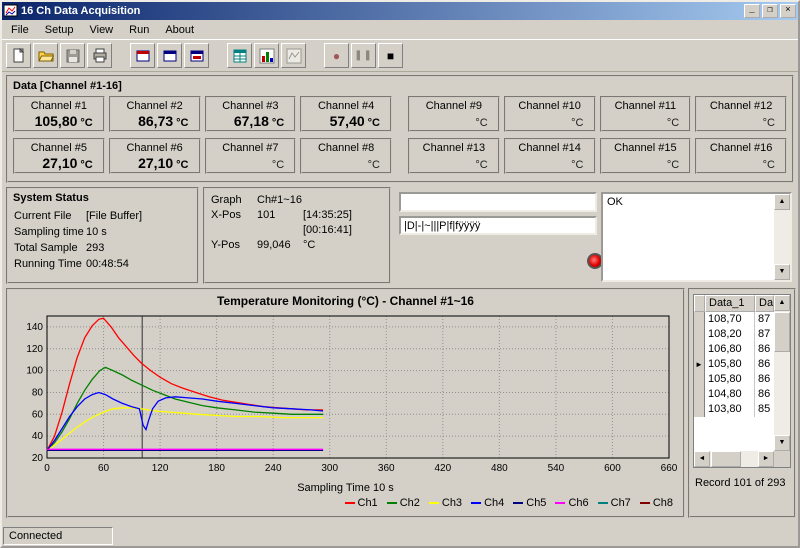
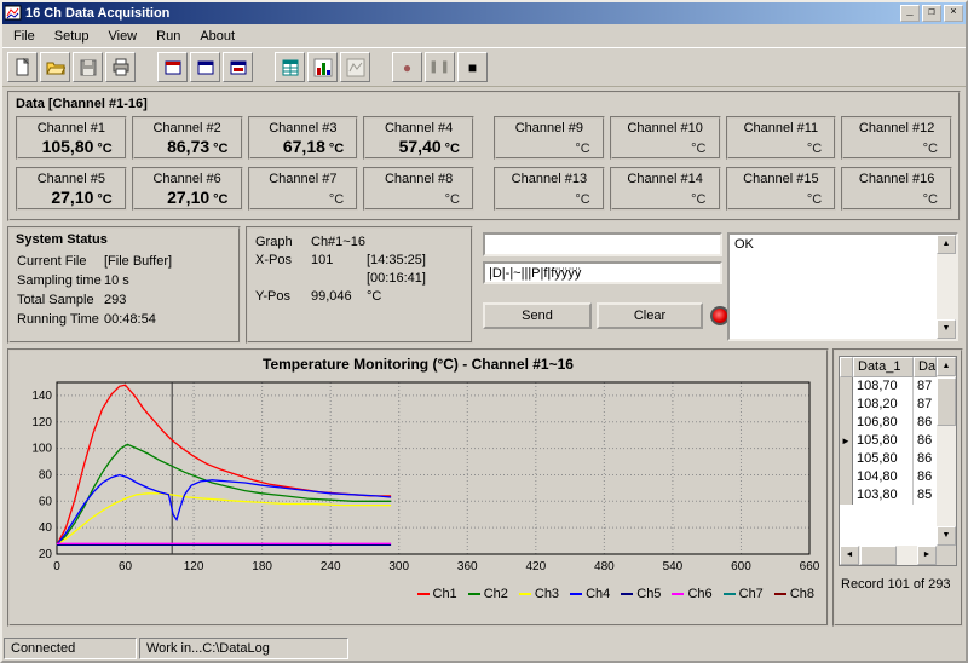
  16 Ch Data Acquisition
  _
  ❐
  ×
  File
  Setup
  View
  Run
  About
  ●
  ❚❚
  ■
  Data [Channel #1-16]
  Channel #1
  105,80 °C
  Channel #2
  86,73 °C
  Channel #3
  67,18 °C
  Channel #4
  57,40 °C
  Channel #9
  °C
  Channel #10
  °C
  Channel #11
  °C
  Channel #12
  °C
  Channel #5
  27,10 °C
  Channel #6
  27,10 °C
  Channel #7
  °C
  Channel #8
  °C
  Channel #13
  °C
  Channel #14
  °C
  Channel #15
  °C
  Channel #16
  °C
  System Status
  Current File
  [File Buffer]
  Sampling time
  10 s
  Total Sample
  293
  Running Time
  00:48:54
  Graph
  Ch#1~16
  X-Pos
  101
  [14:35:25]
  [00:16:41]
  Y-Pos
  99,046
  °C
  |D|-|~|||P|f|fÿÿÿÿ
+ Send
+ Clear
  OK
  Temperature Monitoring (°C) - Channel #1~16
  20
  40
  60
  80
  100
  120
  140
  0
  60
  120
  180
  240
  300
  360
  420
  480
  540
  600
  660
- Sampling Time 10 s
  Ch1
  Ch2
  Ch3
  Ch4
  Ch5
  Ch6
  Ch7
  Ch8
  Data_1
  108,70
  87
  108,20
  87
  106,80
  86
  ►
  105,80
  86
  105,80
  86
  104,80
  86
  103,80
  85
  Record 101 of 293
  Connected
+ Work in...C:\DataLog
